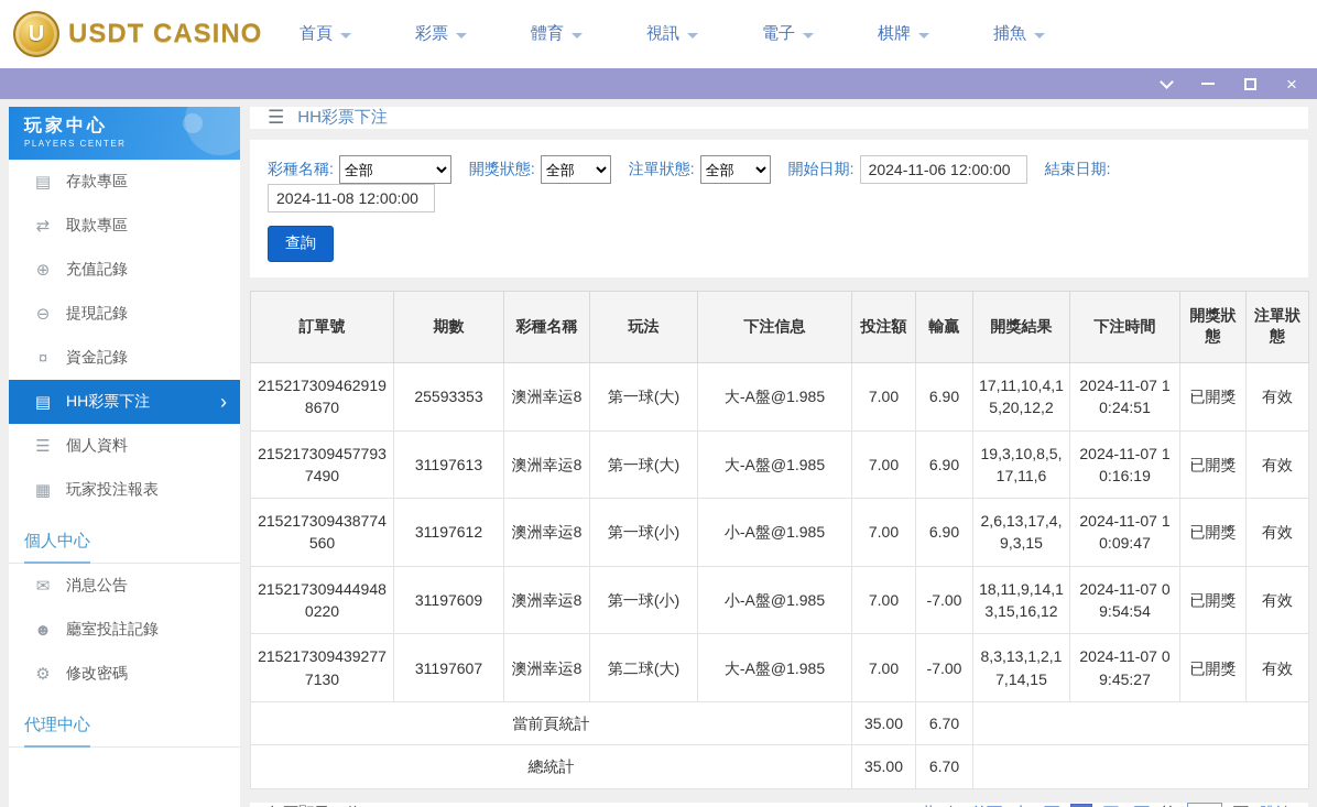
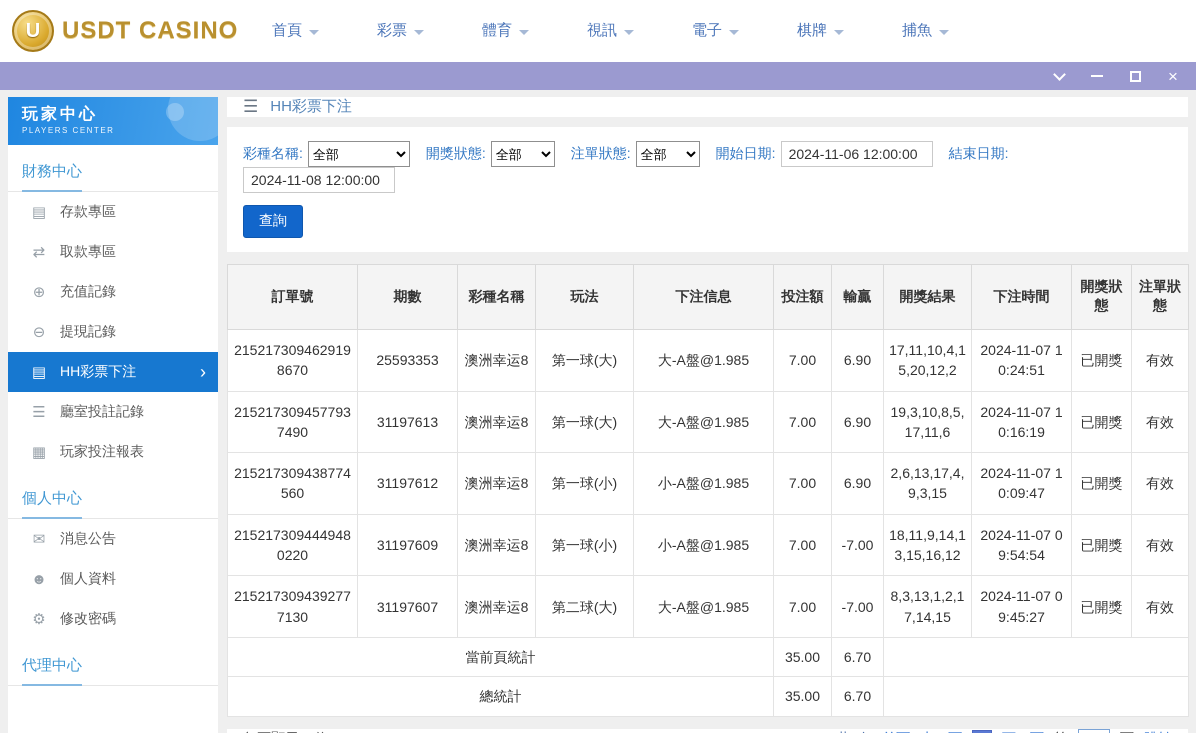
  U
  USDT CASINO
  首頁
  彩票
  體育
  視訊
  電子
  棋牌
  捕魚
  ×
  玩家中心
  PLAYERS CENTER
+ 財務中心
  ▤
  存款專區
  ⇄
  取款專區
  ⊕
  充值記錄
  ⊖
  提現記錄
- ¤
- 資金記錄
  ▤
  HH彩票下注
  ›
  ☰
- 個人資料
+ 廳室投註記錄
  ▦
  玩家投注報表
  個人中心
  ✉
  消息公告
  ☻
- 廳室投註記錄
+ 個人資料
  ⚙
  修改密碼
  代理中心
  ☰
  HH彩票下注
  彩種名稱:
  全部
  開獎狀態:
  全部
  注單狀態:
  全部
  開始日期:
  2024-11-06 12:00:00
  結束日期:
  2024-11-08 12:00:00
  查詢
  訂單號	期數	彩種名稱	玩法	下注信息	投注額	輸贏	開獎結果	下注時間	開獎狀態	注單狀態
  2152173094629198670	25593353	澳洲幸运8	第一球(大)	大-A盤@1.985	7.00	6.90	17,11,10,4,15,20,12,2	2024-11-07 10:24:51	已開獎	有效
  2152173094577937490	31197613	澳洲幸运8	第一球(大)	大-A盤@1.985	7.00	6.90	19,3,10,8,5,17,11,6	2024-11-07 10:16:19	已開獎	有效
  215217309438774560	31197612	澳洲幸运8	第一球(小)	小-A盤@1.985	7.00	6.90	2,6,13,17,4,9,3,15	2024-11-07 10:09:47	已開獎	有效
  2152173094449480220	31197609	澳洲幸运8	第一球(小)	小-A盤@1.985	7.00	-7.00	18,11,9,14,13,15,16,12	2024-11-07 09:54:54	已開獎	有效
  2152173094392777130	31197607	澳洲幸运8	第二球(大)	大-A盤@1.985	7.00	-7.00	8,3,13,1,2,17,14,15	2024-11-07 09:45:27	已開獎	有效
  當前頁統計	35.00	6.70
  總統計	35.00	6.70
